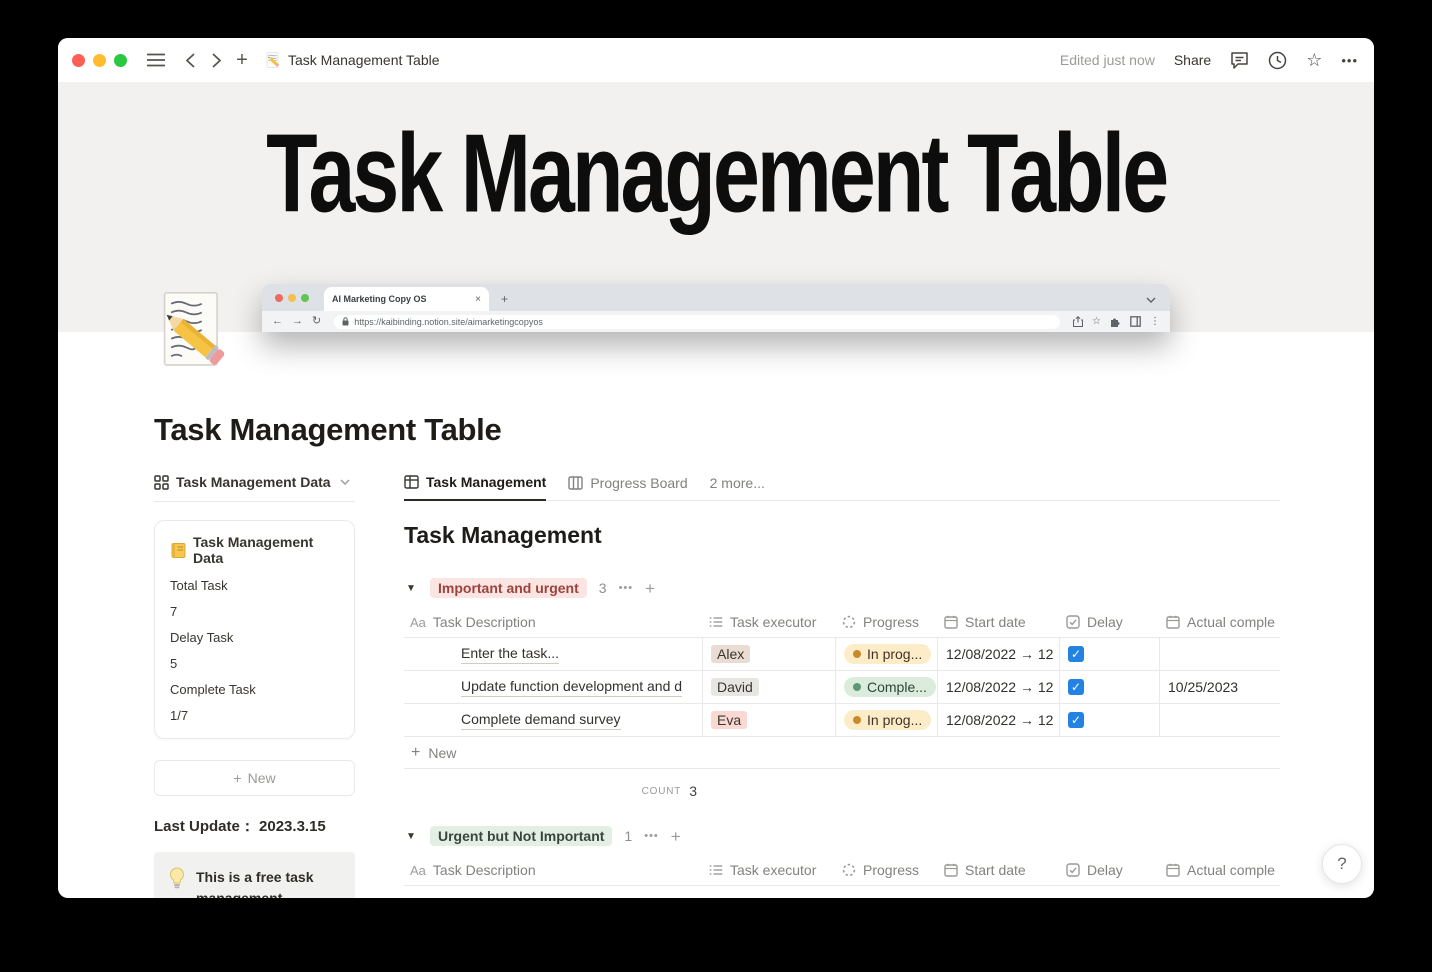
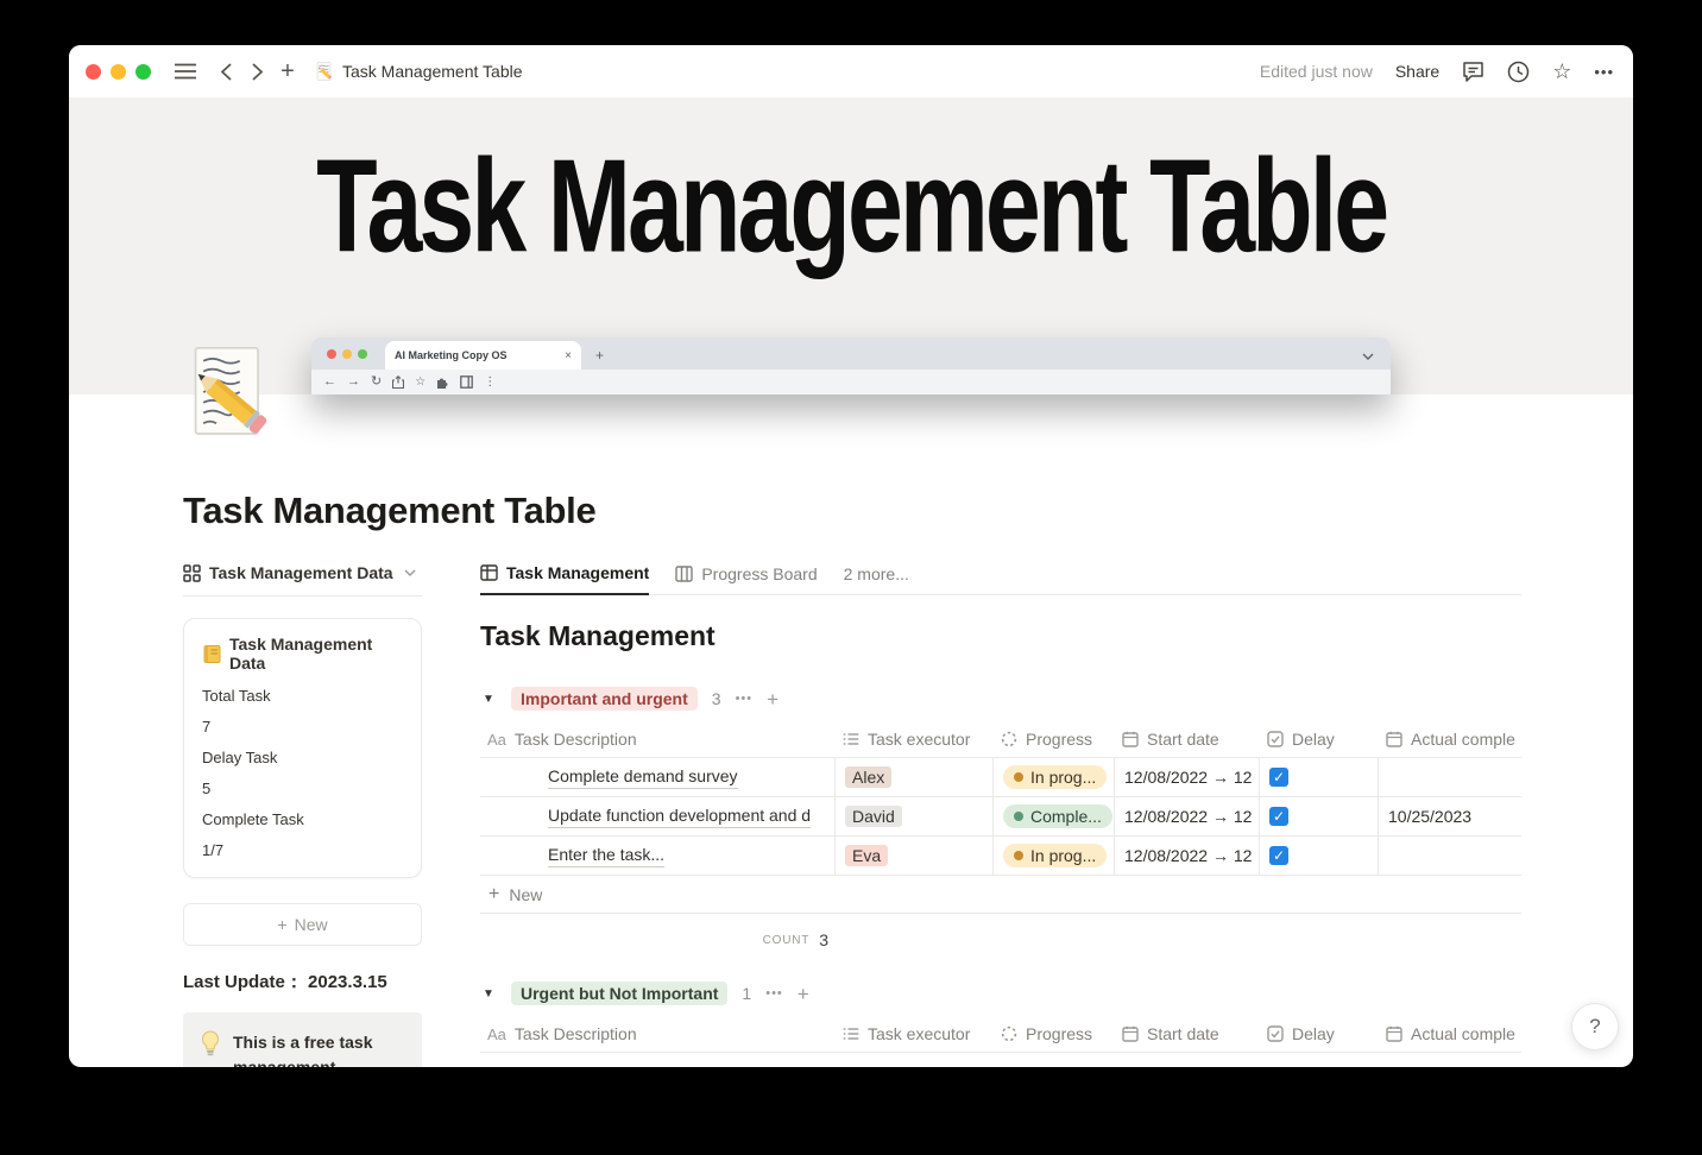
  +
  Task Management Table
  Edited just now
  Share
  ☆
  •••
  Task Management Table
  AI Marketing Copy OS
  ×
  +
  ←
  →
  ↻
- https://kaibinding.notion.site/aimarketingcopyos
  ☆
  ⋮
  Task Management Table
  Task Management Data
  Task Management Data
  Total Task
  7
  Delay Task
  5
  Complete Task
  1/7
  +
  New
  Last Update： 2023.3.15
  Task Management
  Progress Board
  2 more...
  Task Management
  ▼
  Important and urgent
  3
  •••
  +
  Aa
  Task Description
  Task executor
  Progress
  Start date
  Delay
  Actual comple
- Enter the task...
+ Complete demand survey
  Alex
  In prog...
  12/08/2022 → 12
  Update function development and d
  David
  Comple...
  12/08/2022 → 12
  10/25/2023
- Complete demand survey
+ Enter the task...
  Eva
  In prog...
  12/08/2022 → 12
  +
  New
  COUNT
  3
  ▼
  Urgent but Not Important
  1
  •••
  +
  Aa
  Task Description
  Task executor
  Progress
  Start date
  Delay
  Actual comple
  ?
